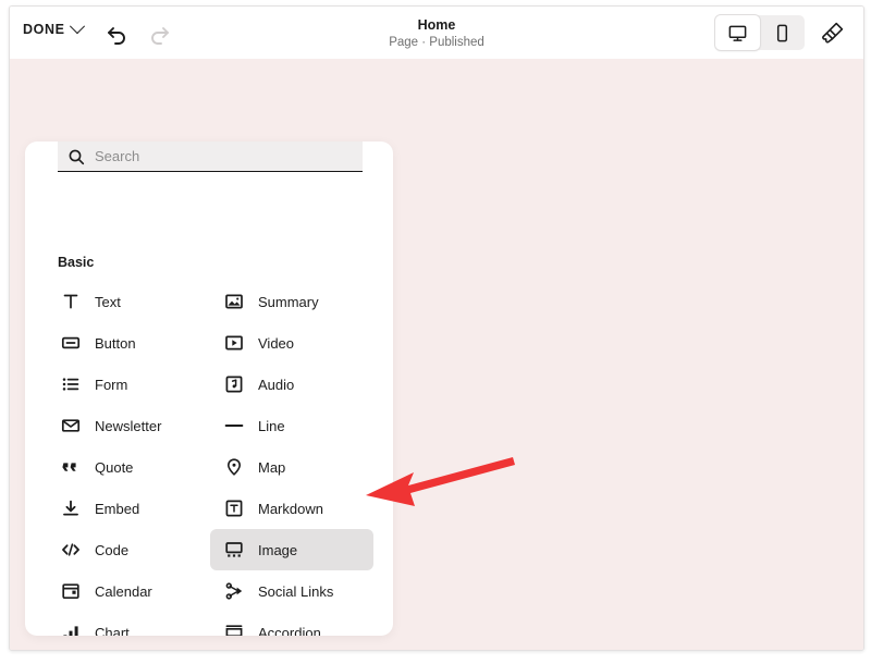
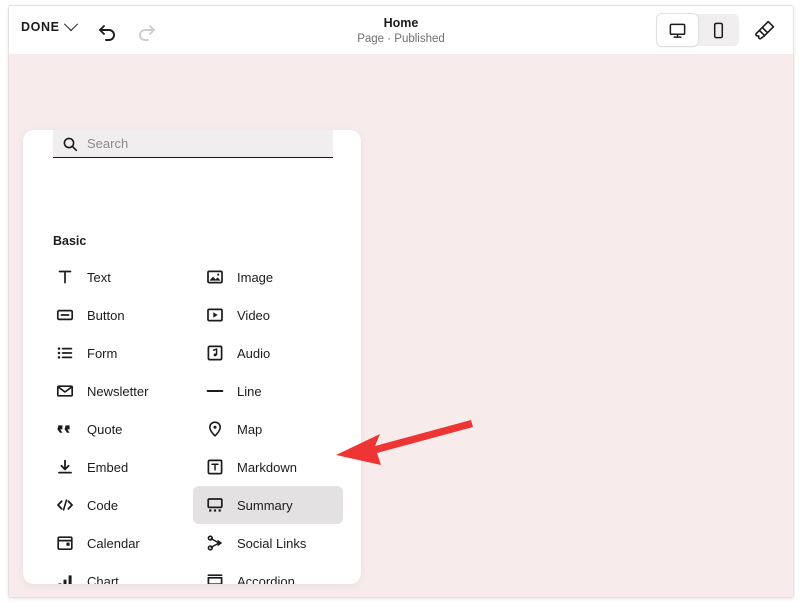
  DONE
  Home
  Page · Published
  Search
  Basic
  Text
- Summary
+ Image
  Button
  Video
  Form
  Audio
  Newsletter
  Line
  Quote
  Map
  Embed
  Markdown
  Code
- Image
+ Summary
  Calendar
  Social Links
  Chart
  Accordion
